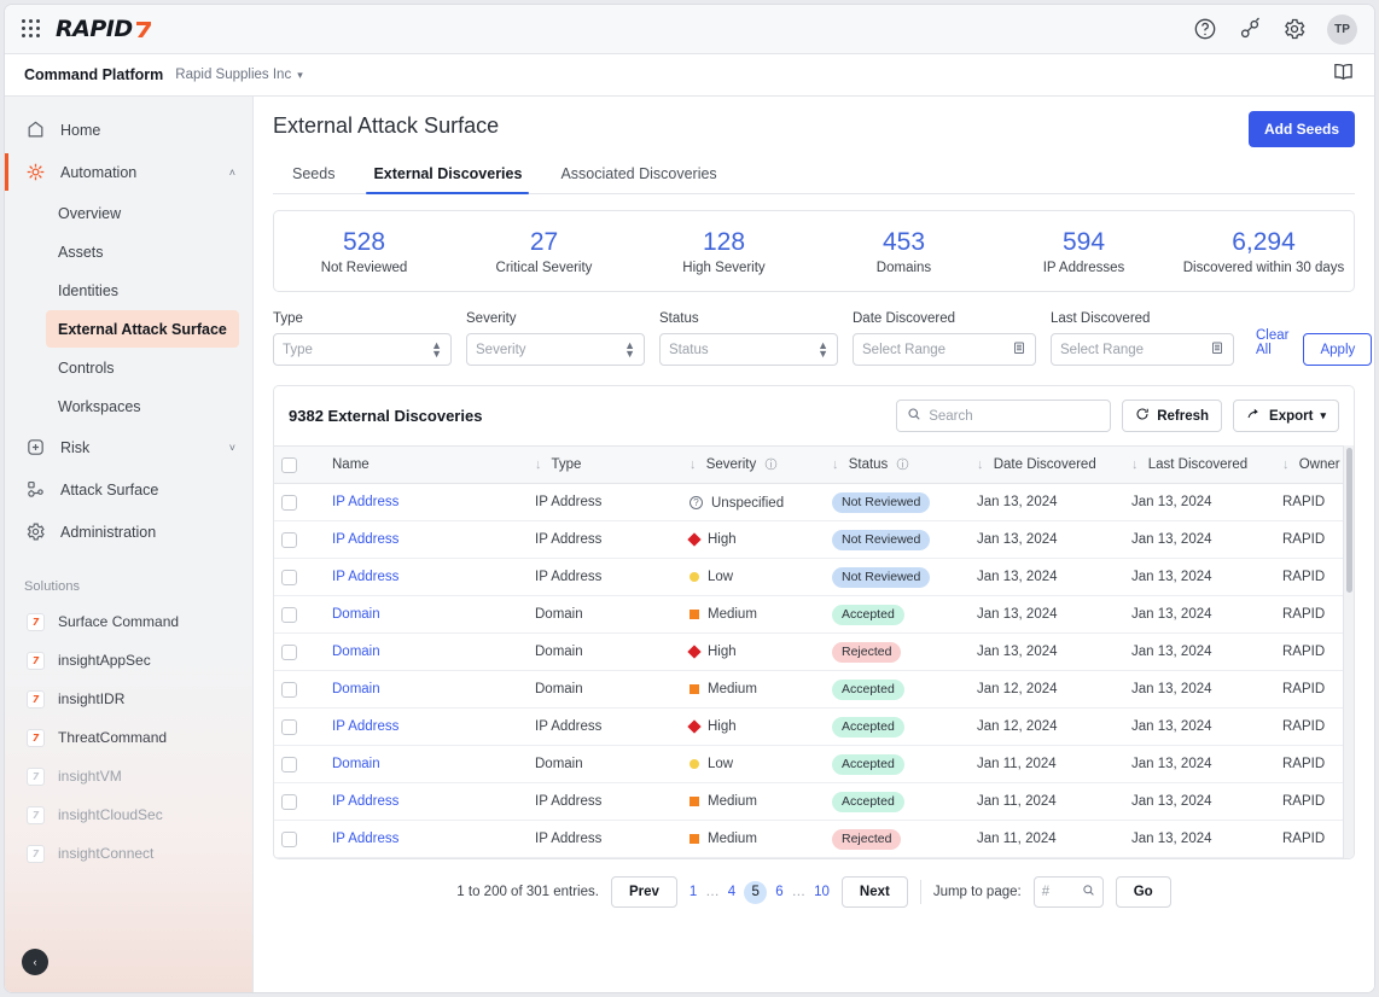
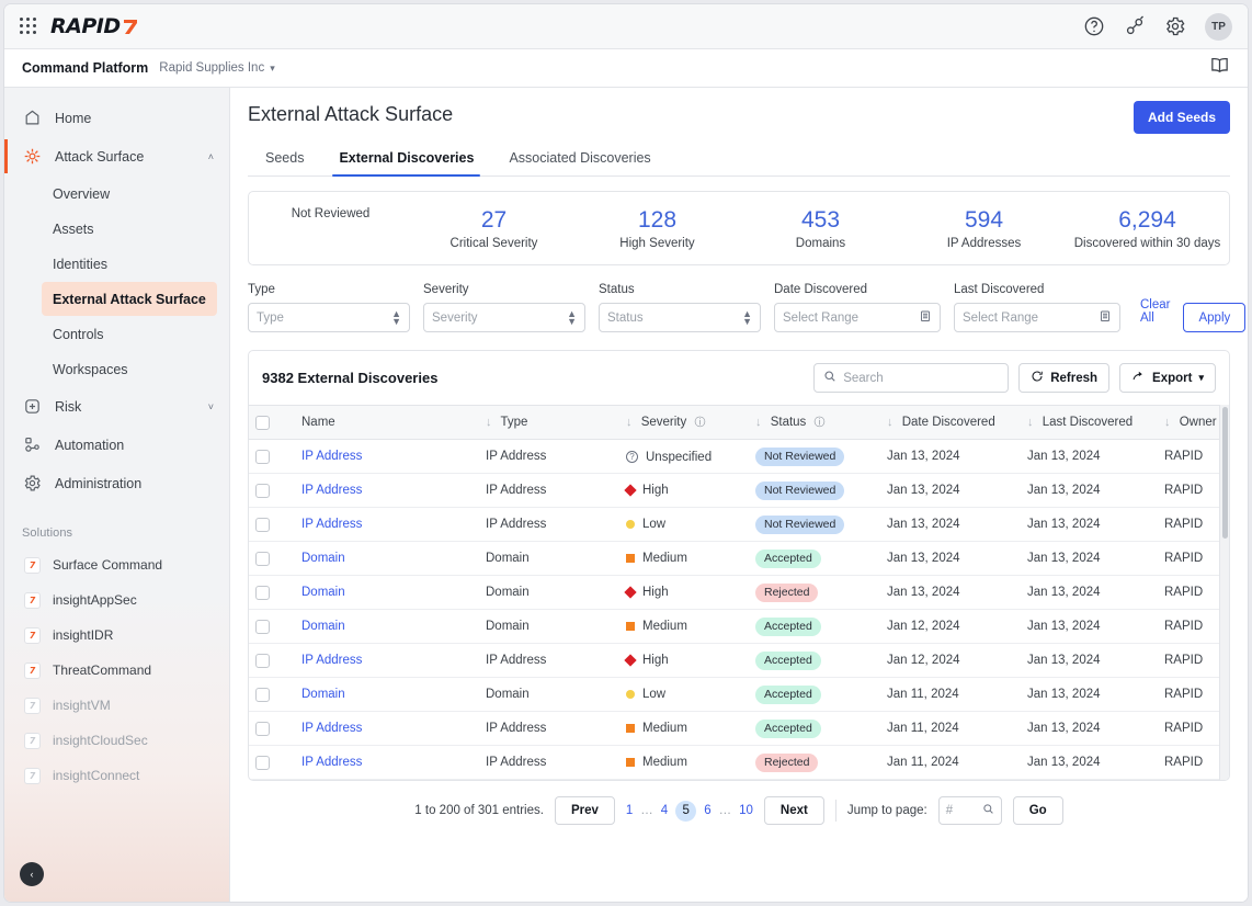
  RAPID
  TP
  Command Platform
  Rapid Supplies Inc
  ▾
  Home
- Automation
+ Attack Surface
  ˄
  Overview
  Assets
  Identities
  External Attack Surface
  Controls
  Workspaces
  Risk
  ˅
- Attack Surface
+ Automation
  Administration
  Solutions
  7
  Surface Command
  7
  insightAppSec
  7
  insightIDR
  7
  ThreatCommand
  7
  insightVM
  7
  insightCloudSec
  7
  insightConnect
  ‹
  External Attack Surface
  Add Seeds
  Seeds
  External Discoveries
  Associated Discoveries
- 528
  Not Reviewed
  27
  Critical Severity
  128
  High Severity
  453
  Domains
  594
  IP Addresses
  6,294
  Discovered within 30 days
  Type
  Type
  ▲
  ▼
  Severity
  Severity
  ▲
  ▼
  Status
  Status
  ▲
  ▼
  Date Discovered
  Select Range
  Last Discovered
  Select Range
  Clear All
  Apply
  9382 External Discoveries
  Search
  Refresh
  Export
  ▾
  	Name	↓ Type	↓ Severity ⓘ	↓ Status ⓘ	↓ Date Discovered	↓ Last Discovered	↓ Owner
  	IP Address	IP Address	? Unspecified	Not Reviewed	Jan 13, 2024	Jan 13, 2024	RAPID
  	IP Address	IP Address	High	Not Reviewed	Jan 13, 2024	Jan 13, 2024	RAPID
  	IP Address	IP Address	Low	Not Reviewed	Jan 13, 2024	Jan 13, 2024	RAPID
  	Domain	Domain	Medium	Accepted	Jan 13, 2024	Jan 13, 2024	RAPID
  	Domain	Domain	High	Rejected	Jan 13, 2024	Jan 13, 2024	RAPID
  	Domain	Domain	Medium	Accepted	Jan 12, 2024	Jan 13, 2024	RAPID
  	IP Address	IP Address	High	Accepted	Jan 12, 2024	Jan 13, 2024	RAPID
  	Domain	Domain	Low	Accepted	Jan 11, 2024	Jan 13, 2024	RAPID
  	IP Address	IP Address	Medium	Accepted	Jan 11, 2024	Jan 13, 2024	RAPID
  	IP Address	IP Address	Medium	Rejected	Jan 11, 2024	Jan 13, 2024	RAPID
  1 to 200 of 301 entries.
  Prev
  1
  …
  4
  5
  6
  …
  10
  Next
  Jump to page:
  #
  Go
